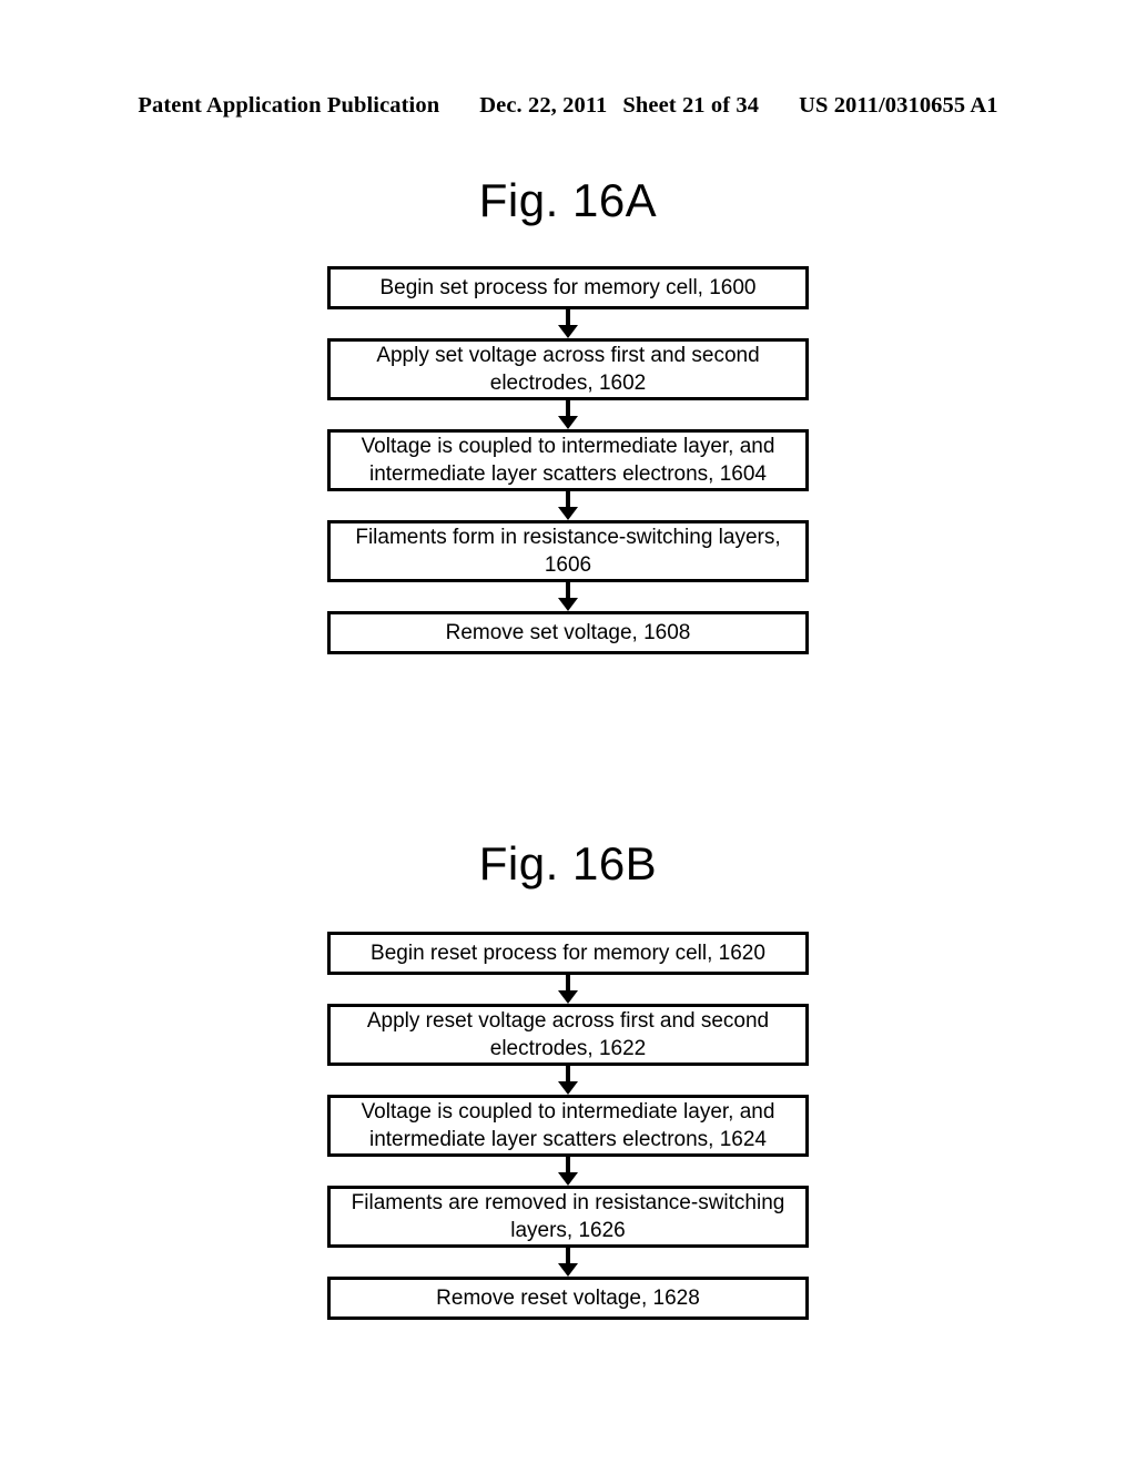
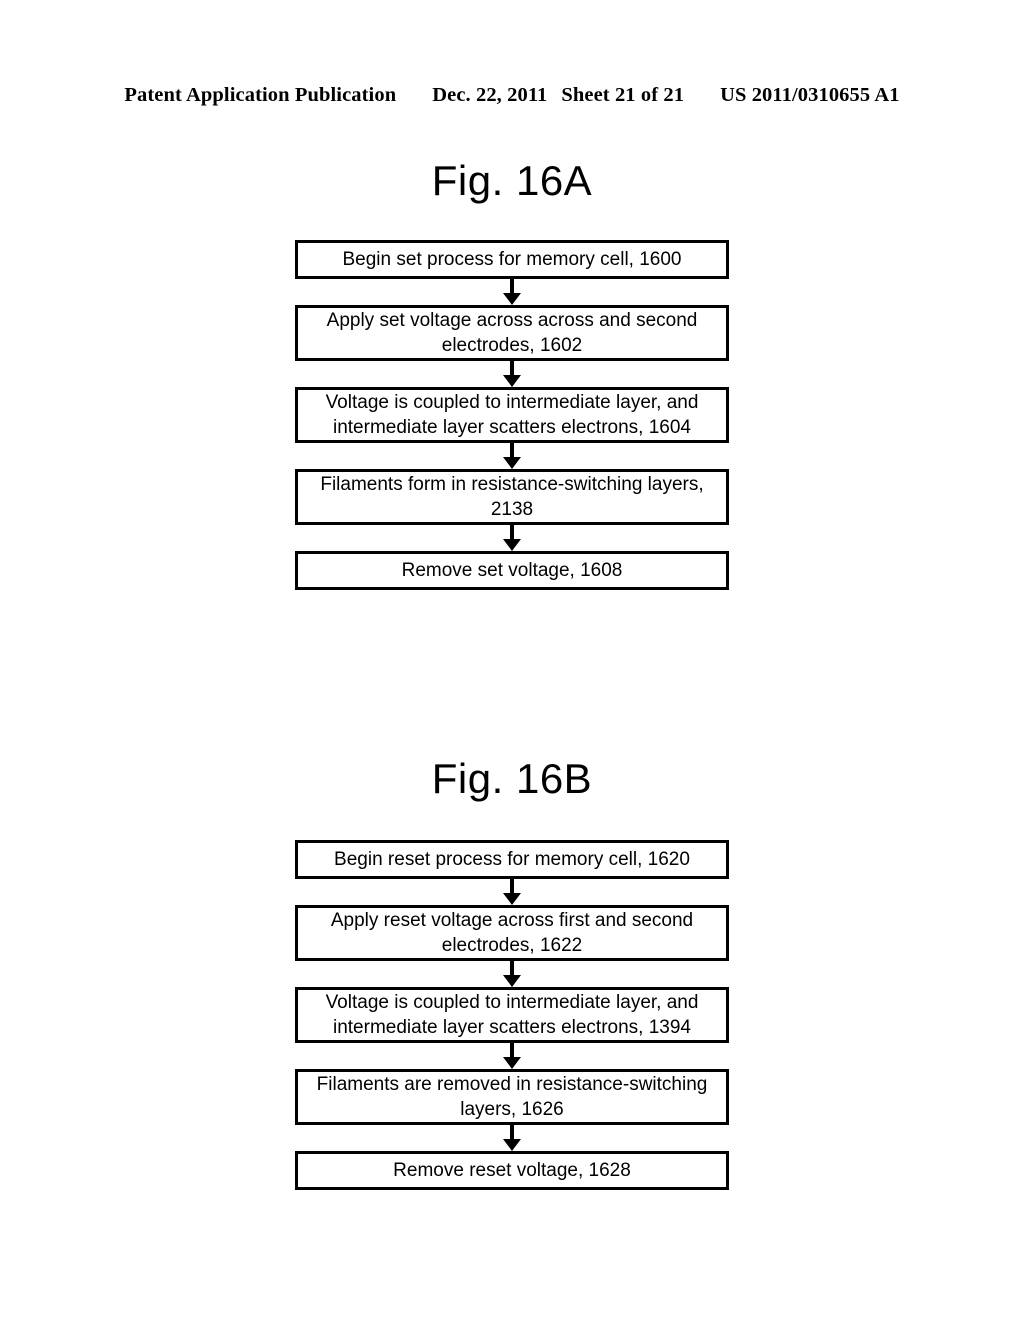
  Patent Application Publication
  Dec. 22, 2011
- Sheet 21 of 34
+ Sheet 21 of 21
  US 2011/0310655 A1
  Fig. 16A
  Begin set process for memory cell, 1600
- Apply set voltage across first and second electrodes, 1602
+ Apply set voltage across across and second electrodes, 1602
  Voltage is coupled to intermediate layer, and intermediate layer scatters electrons, 1604
- Filaments form in resistance-switching layers, 1606
+ Filaments form in resistance-switching layers, 2138
  Remove set voltage, 1608
  Fig. 16B
  Begin reset process for memory cell, 1620
  Apply reset voltage across first and second electrodes, 1622
- Voltage is coupled to intermediate layer, and intermediate layer scatters electrons, 1624
+ Voltage is coupled to intermediate layer, and intermediate layer scatters electrons, 1394
  Filaments are removed in resistance-switching layers, 1626
  Remove reset voltage, 1628
